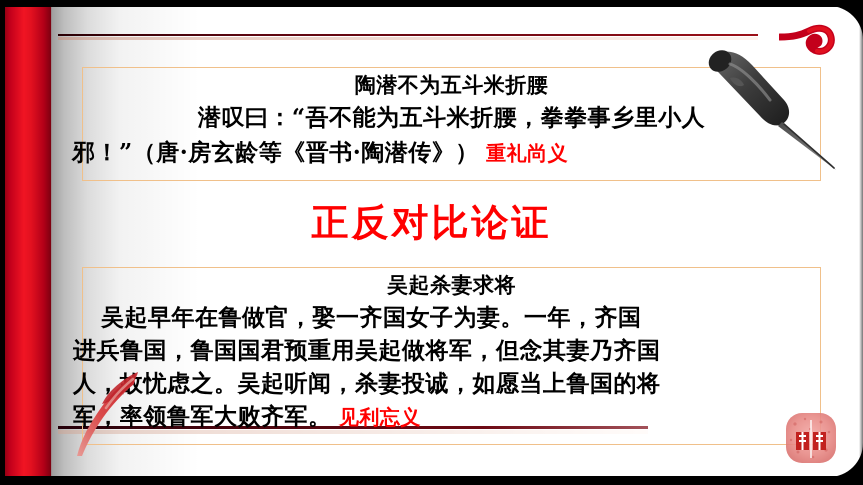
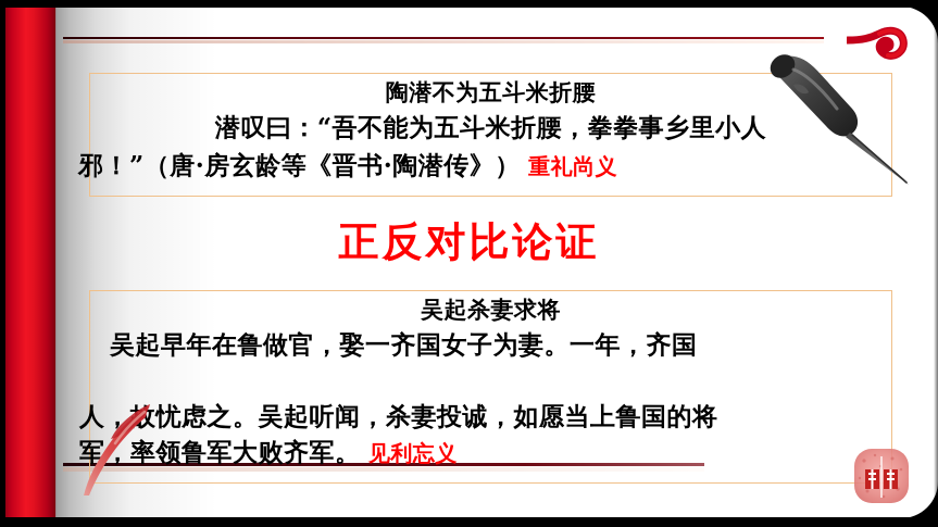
  陶潜不为五斗米折腰
  潜叹曰：“吾不能为五斗米折腰，拳拳事乡里小人
  邪！”（唐·房玄龄等《晋书·陶潜传》） 重礼尚义
  正反对比论证
  吴起杀妻求将
  吴起早年在鲁做官，娶一齐国女子为妻。一年，齐国
- 进兵鲁国，鲁国国君预重用吴起做将军，但念其妻乃齐国
  人，忧虑之。吴起听闻，杀妻投诚，如愿当上鲁国的将
  军，率领鲁军大败齐军。 见利忘义
